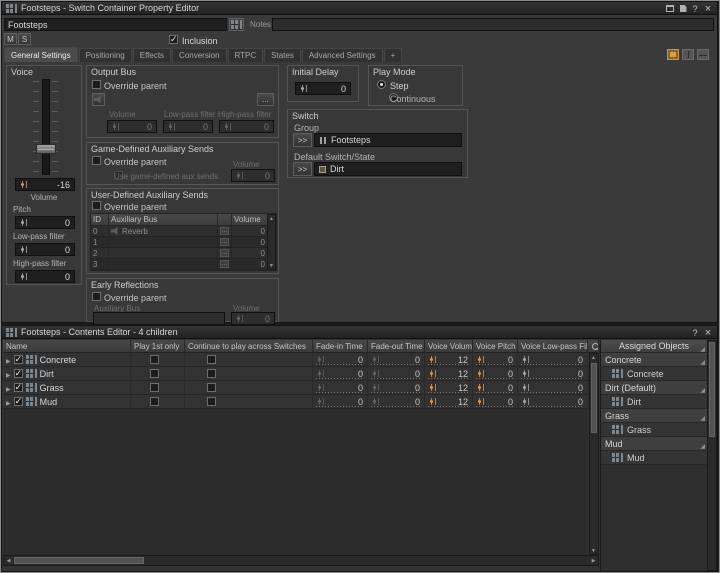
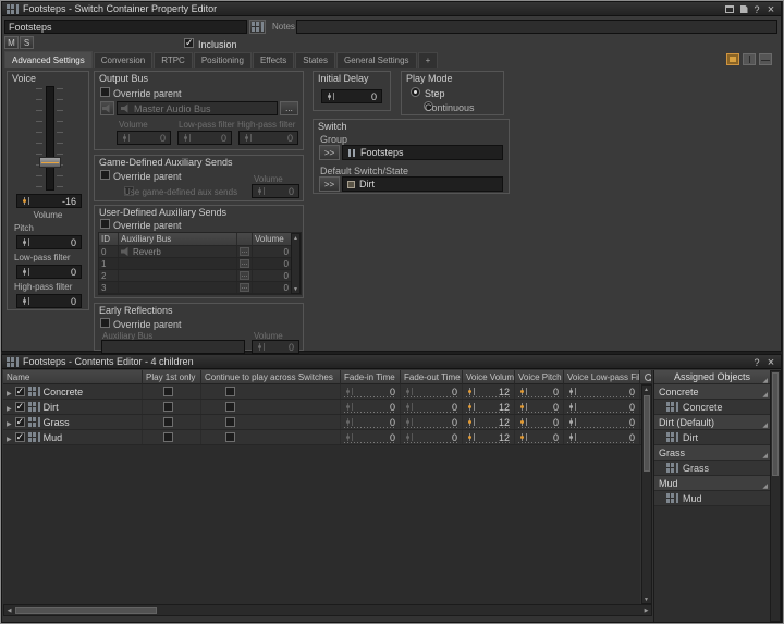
  Footsteps - Switch Container Property Editor
  Footsteps
  Notes
  M
  S
  Inclusion
- General Settings
+ Advanced Settings
- Positioning
+ Conversion
- Effects
+ RTPC
- Conversion
+ Positioning
- RTPC
+ Effects
  States
- Advanced Settings
+ General Settings
  +
  Voice
  -16
  Volume
  Pitch
  0
  Low-pass filter
  0
  High-pass filter
  0
  Output Bus
  Override parent
+ Master Audio Bus
  ...
  Volume
  Low-pass filter
  High-pass filter
  0
  0
  0
  Game-Defined Auxiliary Sends
  Override parent
  Use game-defined aux sends
  Volume
  0
  User-Defined Auxiliary Sends
  Override parent
  ID
  Auxiliary Bus
  Volume
  0
  Reverb
  0
  1
  0
  2
  0
  3
  0
  Early Reflections
  Override parent
  Auxiliary Bus
  Volume
  0
  Initial Delay
  0
  Play Mode
  Step
  Continuous
  Switch
  Group
  >>
  Footsteps
  Default Switch/State
  >>
  Dirt
  Footsteps - Contents Editor - 4 children
  Name
  Play 1st only
  Continue to play across Switches
  Fade-in Time
  Fade-out Time
  Voice Volum
  Voice Pitch
  Voice Low-pass Fil
  Concrete
  0
  0
  12
  0
  0
  Dirt
  0
  0
  12
  0
  0
  Grass
  0
  0
  12
  0
  0
  Mud
  0
  0
  12
  0
  0
  Assigned Objects
  Concrete
  Concrete
  Dirt (Default)
  Dirt
  Grass
  Grass
  Mud
  Mud
